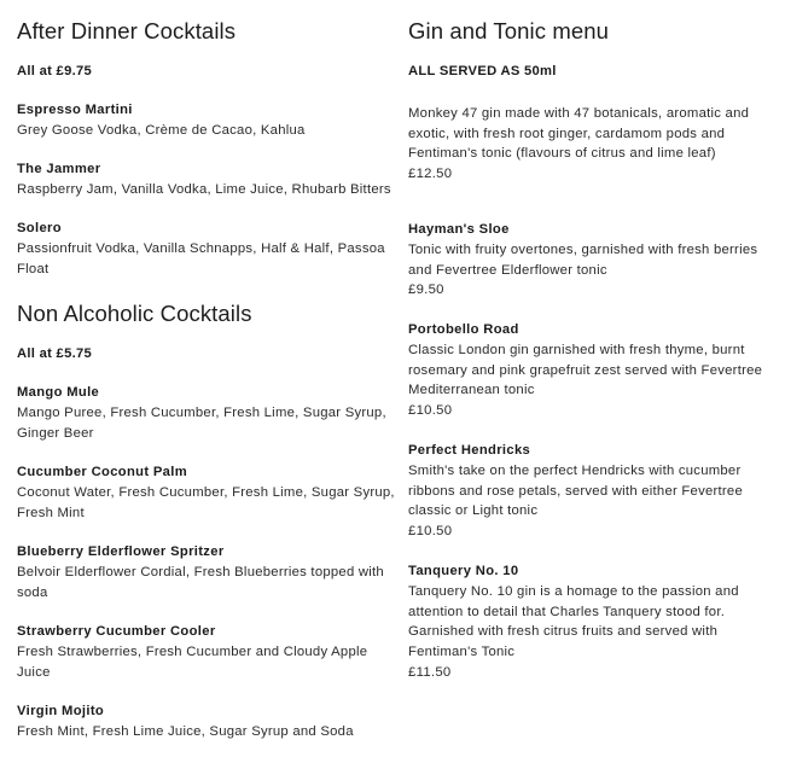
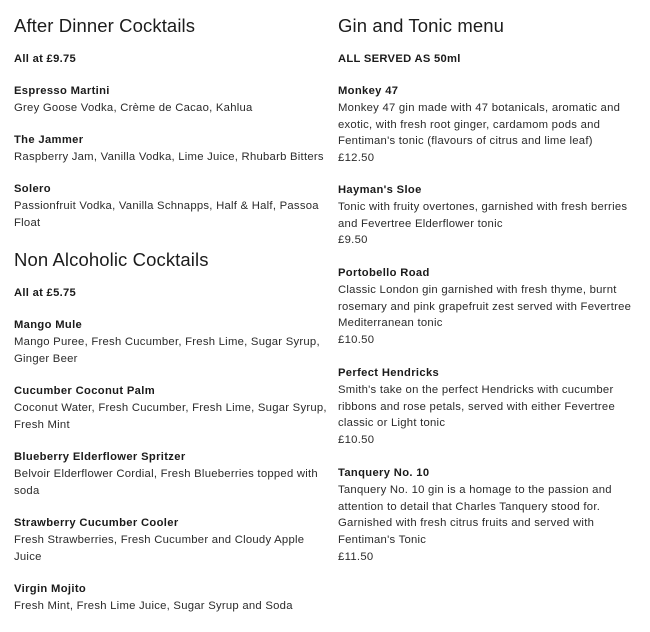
  After Dinner Cocktails
  All at £9.75
  Espresso Martini
  Grey Goose Vodka, Crème de Cacao, Kahlua
  The Jammer
  Raspberry Jam, Vanilla Vodka, Lime Juice, Rhubarb Bitters
  Solero
  Passionfruit Vodka, Vanilla Schnapps, Half & Half, Passoa Float
  Non Alcoholic Cocktails
  All at £5.75
  Mango Mule
  Mango Puree, Fresh Cucumber, Fresh Lime, Sugar Syrup, Ginger Beer
  Cucumber Coconut Palm
  Coconut Water, Fresh Cucumber, Fresh Lime, Sugar Syrup, Fresh Mint
  Blueberry Elderflower Spritzer
  Belvoir Elderflower Cordial, Fresh Blueberries topped with soda
  Strawberry Cucumber Cooler
  Fresh Strawberries, Fresh Cucumber and Cloudy Apple Juice
  Virgin Mojito
  Fresh Mint, Fresh Lime Juice, Sugar Syrup and Soda
  Gin and Tonic menu
  ALL SERVED AS 50ml
+ Monkey 47
  Monkey 47 gin made with 47 botanicals, aromatic and exotic, with fresh root ginger, cardamom pods and Fentiman's tonic (flavours of citrus and lime leaf)
  £12.50
  Hayman's Sloe
  Tonic with fruity overtones, garnished with fresh berries and Fevertree Elderflower tonic
  £9.50
  Portobello Road
  Classic London gin garnished with fresh thyme, burnt rosemary and pink grapefruit zest served with Fevertree Mediterranean tonic
  £10.50
  Perfect Hendricks
  Smith's take on the perfect Hendricks with cucumber ribbons and rose petals, served with either Fevertree classic or Light tonic
  £10.50
  Tanquery No. 10
  Tanquery No. 10 gin is a homage to the passion and attention to detail that Charles Tanquery stood for. Garnished with fresh citrus fruits and served with Fentiman's Tonic
  £11.50
